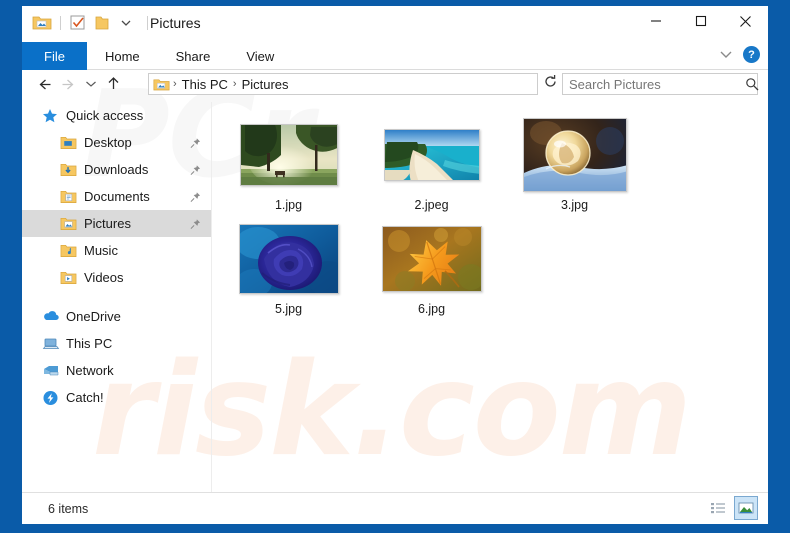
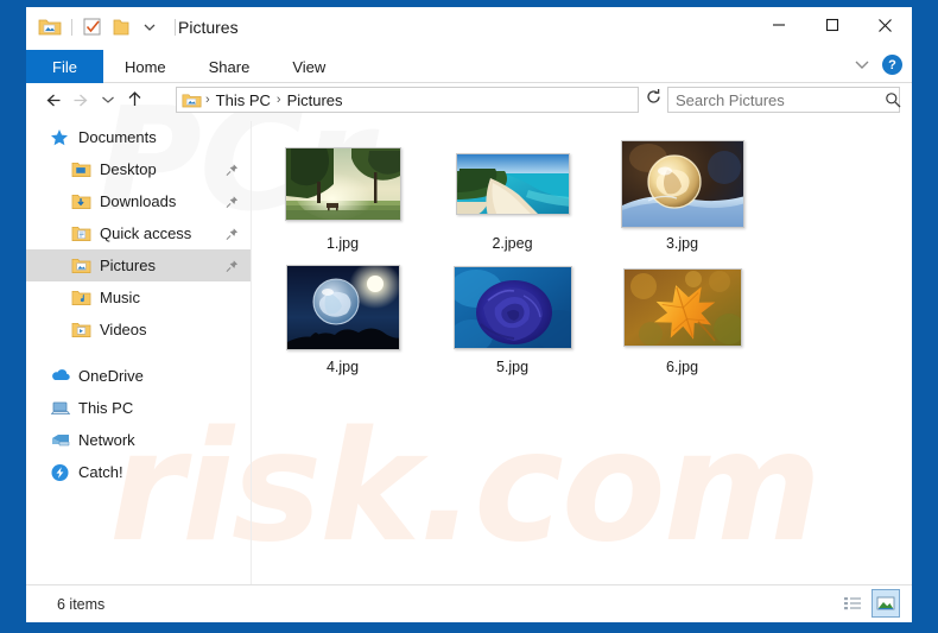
  risk.com
  Pictures
  File
  Home
  Share
  View
  ?
  ›
  This PC
  ›
  Pictures
  Search Pictures
- Quick access
+ Documents
  Desktop
  Downloads
- Documents
+ Quick access
  Pictures
  Music
  Videos
  OneDrive
  This PC
  Network
  Catch!
  1.jpg
  2.jpeg
  3.jpg
+ 4.jpg
  5.jpg
  6.jpg
  6 items
